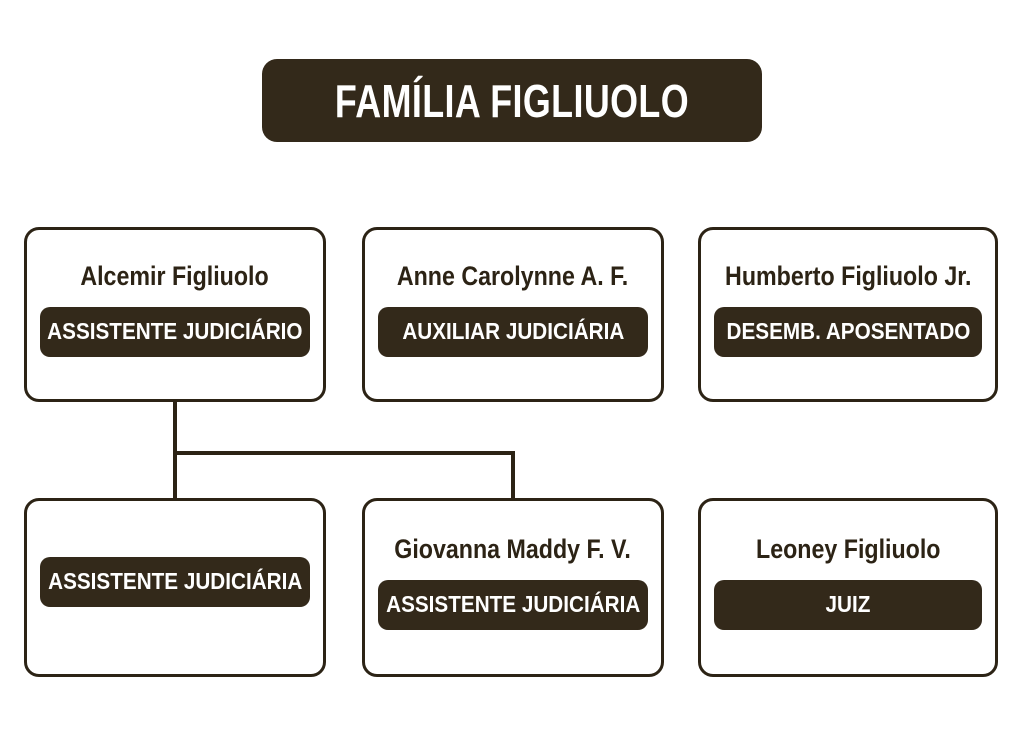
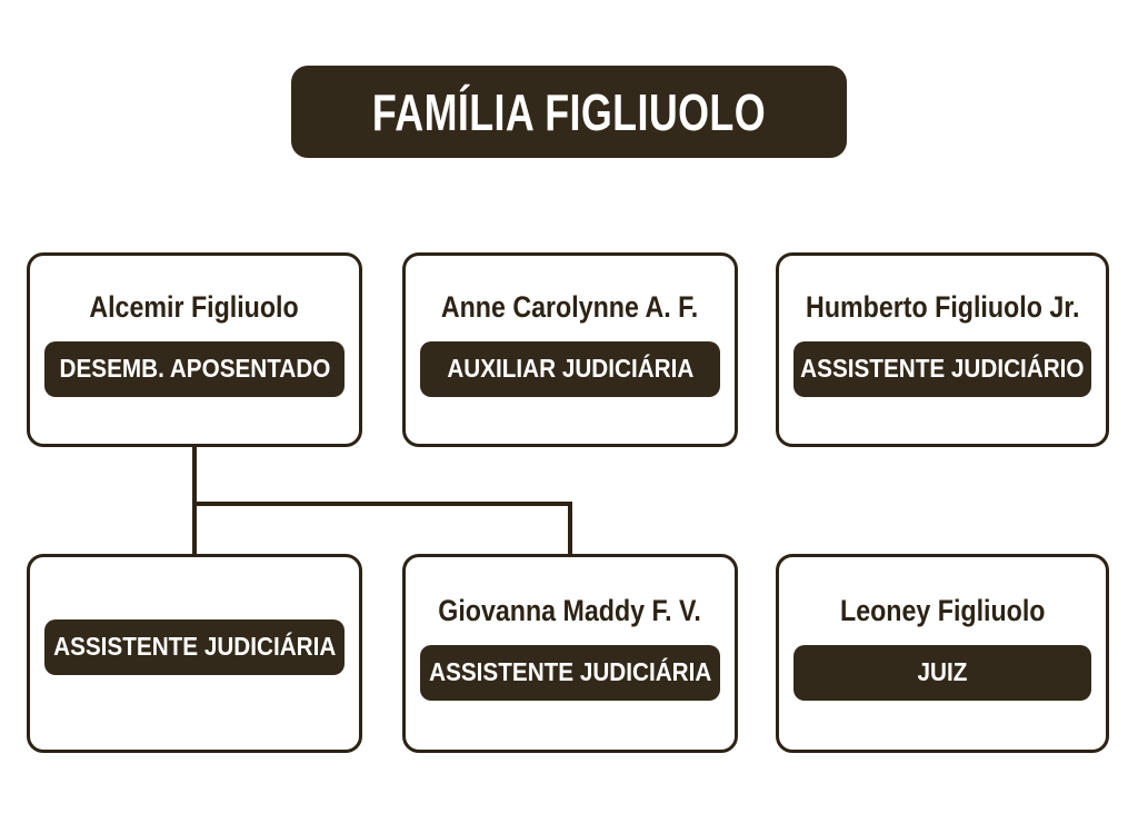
  FAMÍLIA FIGLIUOLO
  Alcemir Figliuolo
- ASSISTENTE JUDICIÁRIO
+ DESEMB. APOSENTADO
  Anne Carolynne A. F.
  AUXILIAR JUDICIÁRIA
  Humberto Figliuolo Jr.
- DESEMB. APOSENTADO
+ ASSISTENTE JUDICIÁRIO
  ASSISTENTE JUDICIÁRIA
  Giovanna Maddy F. V.
  ASSISTENTE JUDICIÁRIA
  Leoney Figliuolo
  JUIZ
